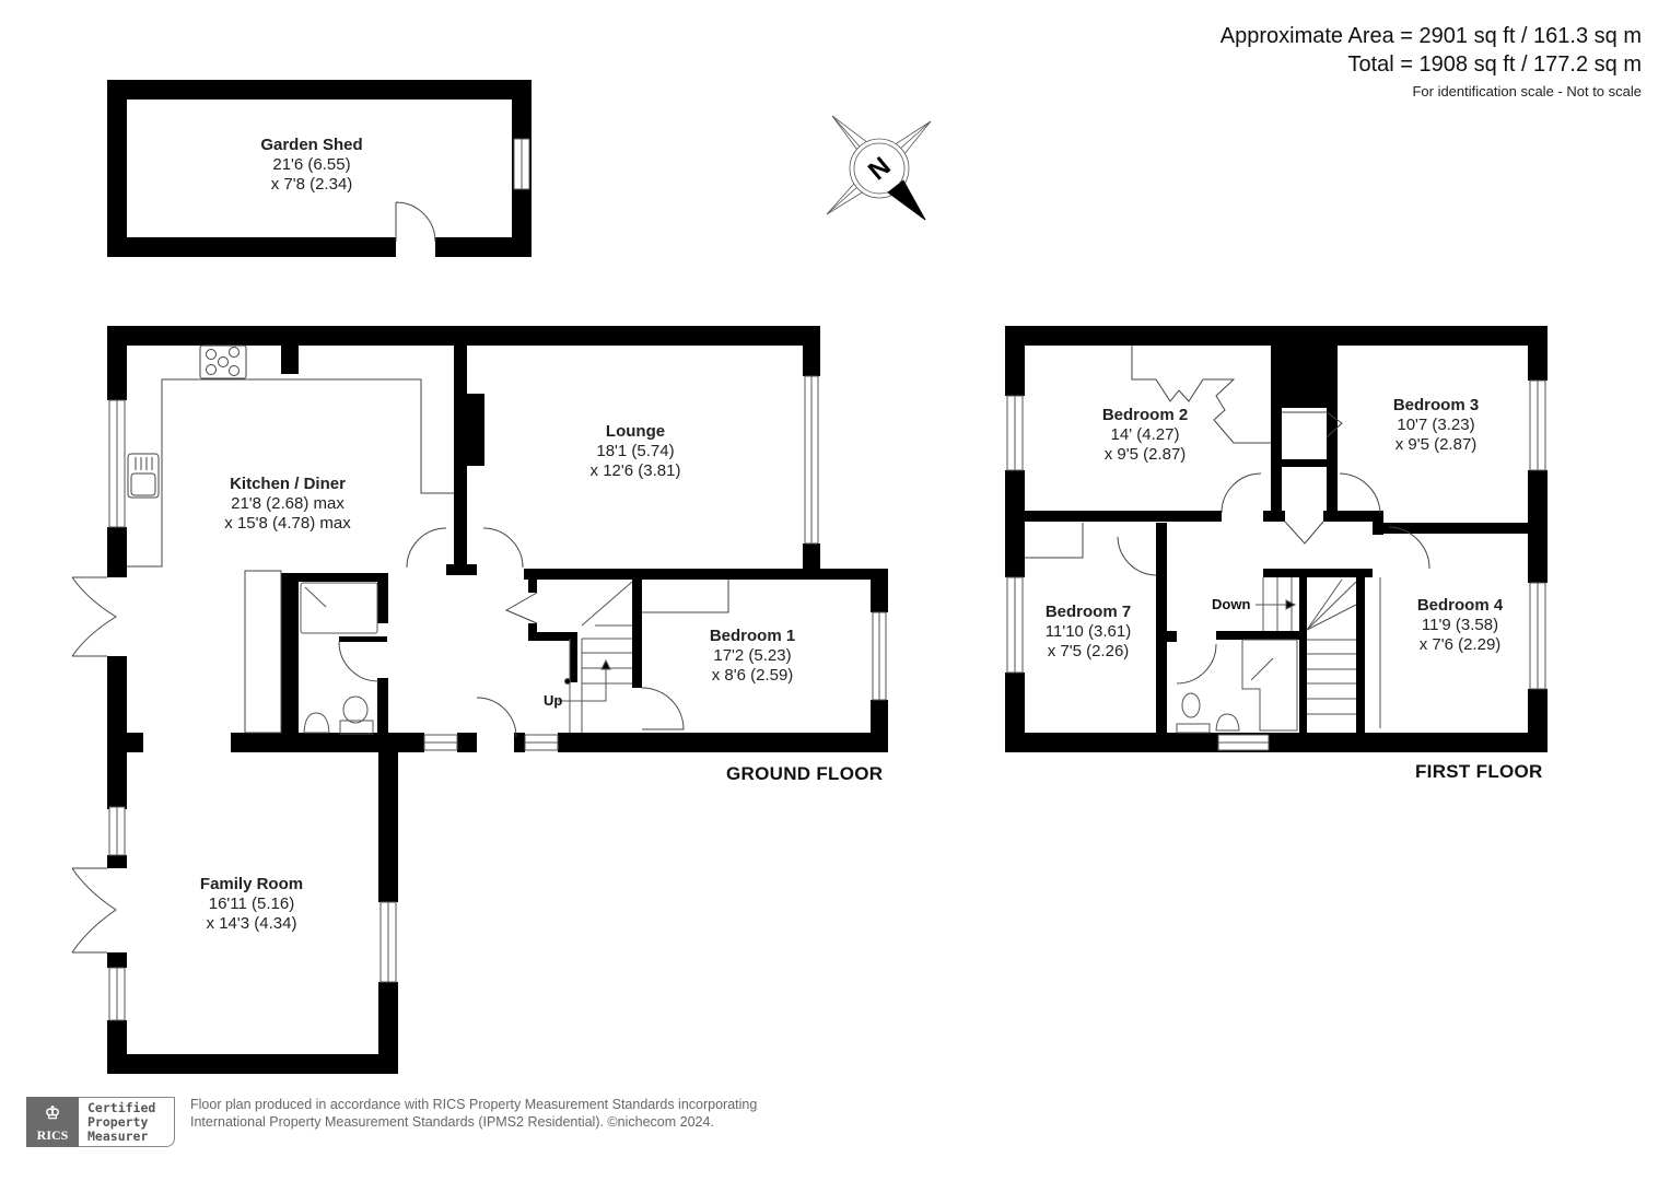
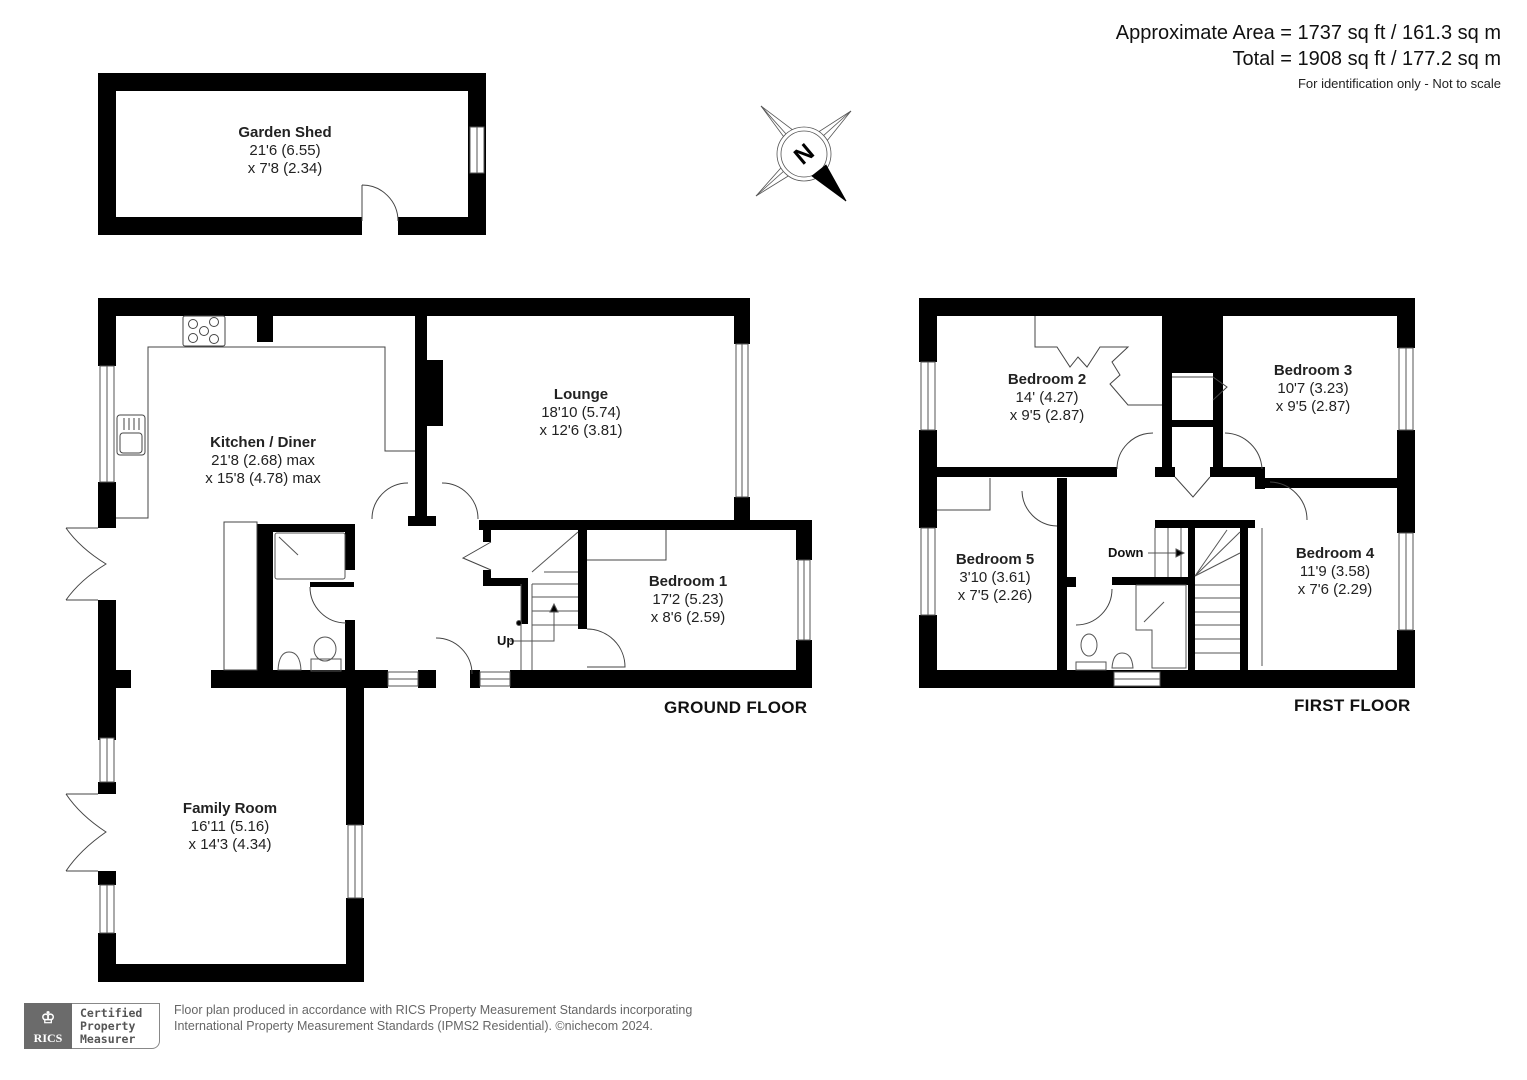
- Approximate Area = 2901 sq ft / 161.3 sq m
+ Approximate Area = 1737 sq ft / 161.3 sq m
  Total = 1908 sq ft / 177.2 sq m
- For identification scale - Not to scale
+ For identification only - Not to scale
  Garden Shed
  21'6 (6.55)
  x 7'8 (2.34)
  Kitchen / Diner
  21'8 (2.68) max
  x 15'8 (4.78) max
  Lounge
- 18'1 (5.74)
+ 18'10 (5.74)
  x 12'6 (3.81)
  Bedroom 1
  17'2 (5.23)
  x 8'6 (2.59)
  Family Room
  16'11 (5.16)
  x 14'3 (4.34)
  Up
  GROUND FLOOR
  Bedroom 2
  14' (4.27)
  x 9'5 (2.87)
  Bedroom 3
  10'7 (3.23)
  x 9'5 (2.87)
- Bedroom 7
+ Bedroom 5
- 11'10 (3.61)
+ 3'10 (3.61)
  x 7'5 (2.26)
  Bedroom 4
  11'9 (3.58)
  x 7'6 (2.29)
  Down
  FIRST FLOOR
  ♔
  RICS
  Certified
  Property
  Measurer
  Floor plan produced in accordance with RICS Property Measurement Standards incorporating
  International Property Measurement Standards (IPMS2 Residential). ©nichecom 2024.
